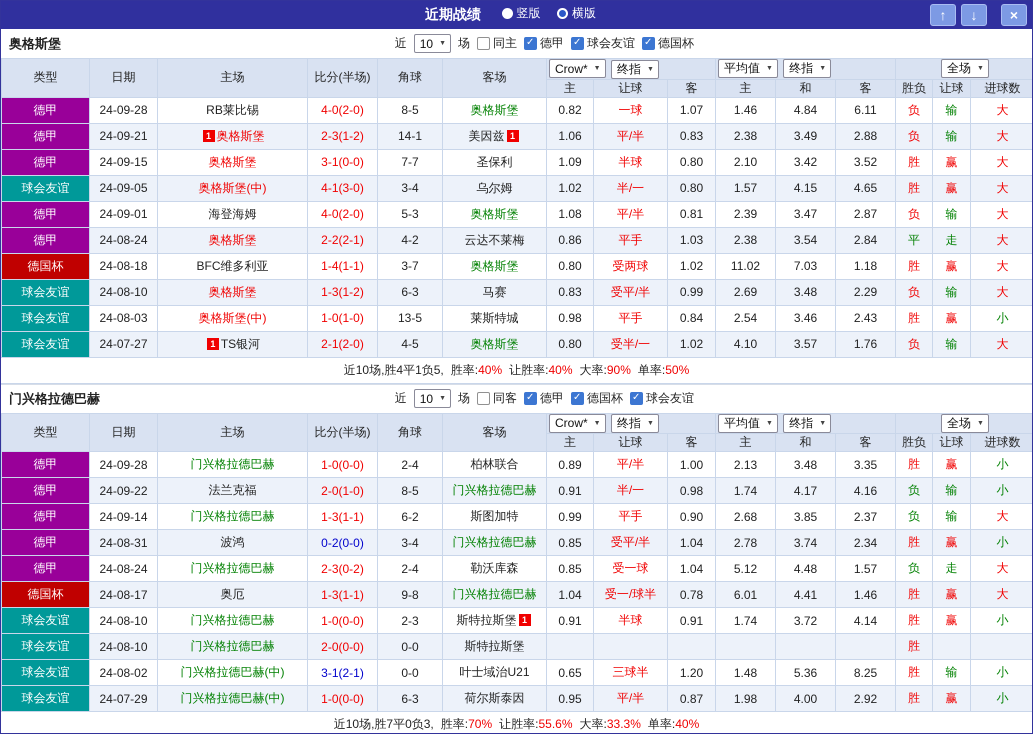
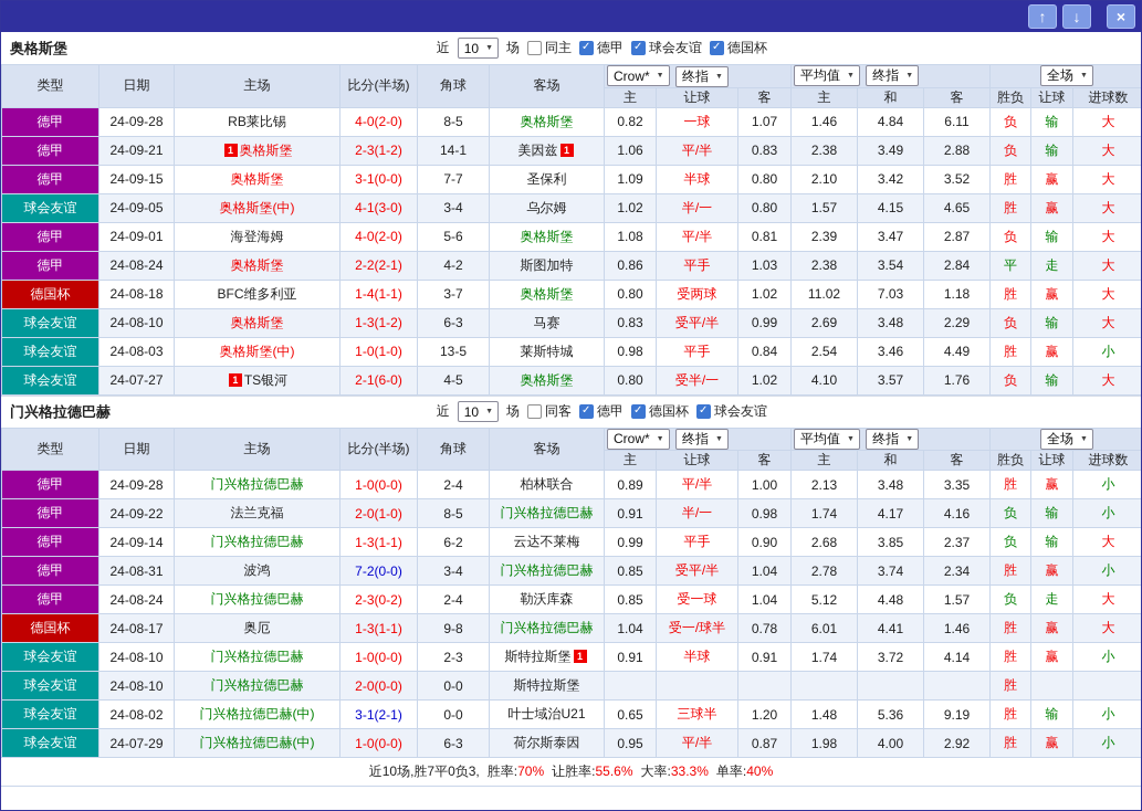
- 近期战绩
- 竖版
- 横版
  ↑
  ↓
  ×
  奥格斯堡
  近
  10
  场
  同主
  德甲
  球会友谊
  德国杯
  类型	日期	主场	比分(半场)	角球	客场	Crow* 终指	平均值 终指	全场
  主	让球	客	主	和	客	胜负	让球	进球数
  德甲	24-09-28	RB莱比锡	4-0(2-0)	8-5	奥格斯堡	0.82	一球	1.07	1.46	4.84	6.11	负	输	大
  德甲	24-09-21	1 奥格斯堡	2-3(1-2)	14-1	美因兹 1	1.06	平/半	0.83	2.38	3.49	2.88	负	输	大
  德甲	24-09-15	奥格斯堡	3-1(0-0)	7-7	圣保利	1.09	半球	0.80	2.10	3.42	3.52	胜	赢	大
  球会友谊	24-09-05	奥格斯堡(中)	4-1(3-0)	3-4	乌尔姆	1.02	半/一	0.80	1.57	4.15	4.65	胜	赢	大
- 德甲	24-09-01	海登海姆	4-0(2-0)	5-3	奥格斯堡	1.08	平/半	0.81	2.39	3.47	2.87	负	输	大
+ 德甲	24-09-01	海登海姆	4-0(2-0)	5-6	奥格斯堡	1.08	平/半	0.81	2.39	3.47	2.87	负	输	大
- 德甲	24-08-24	奥格斯堡	2-2(2-1)	4-2	云达不莱梅	0.86	平手	1.03	2.38	3.54	2.84	平	走	大
+ 德甲	24-08-24	奥格斯堡	2-2(2-1)	4-2	斯图加特	0.86	平手	1.03	2.38	3.54	2.84	平	走	大
  德国杯	24-08-18	BFC维多利亚	1-4(1-1)	3-7	奥格斯堡	0.80	受两球	1.02	11.02	7.03	1.18	胜	赢	大
  球会友谊	24-08-10	奥格斯堡	1-3(1-2)	6-3	马赛	0.83	受平/半	0.99	2.69	3.48	2.29	负	输	大
- 球会友谊	24-08-03	奥格斯堡(中)	1-0(1-0)	13-5	莱斯特城	0.98	平手	0.84	2.54	3.46	2.43	胜	赢	小
+ 球会友谊	24-08-03	奥格斯堡(中)	1-0(1-0)	13-5	莱斯特城	0.98	平手	0.84	2.54	3.46	4.49	胜	赢	小
- 球会友谊	24-07-27	1 TS银河	2-1(2-0)	4-5	奥格斯堡	0.80	受半/一	1.02	4.10	3.57	1.76	负	输	大
+ 球会友谊	24-07-27	1 TS银河	2-1(6-0)	4-5	奥格斯堡	0.80	受半/一	1.02	4.10	3.57	1.76	负	输	大
- 近10场,胜4平1负5,
- 胜率:40%
- 让胜率:40%
- 大率:90%
- 单率:50%
  门兴格拉德巴赫
  近
  10
  场
  同客
  德甲
  德国杯
  球会友谊
  类型	日期	主场	比分(半场)	角球	客场	Crow* 终指	平均值 终指	全场
  主	让球	客	主	和	客	胜负	让球	进球数
  德甲	24-09-28	门兴格拉德巴赫	1-0(0-0)	2-4	柏林联合	0.89	平/半	1.00	2.13	3.48	3.35	胜	赢	小
  德甲	24-09-22	法兰克福	2-0(1-0)	8-5	门兴格拉德巴赫	0.91	半/一	0.98	1.74	4.17	4.16	负	输	小
- 德甲	24-09-14	门兴格拉德巴赫	1-3(1-1)	6-2	斯图加特	0.99	平手	0.90	2.68	3.85	2.37	负	输	大
+ 德甲	24-09-14	门兴格拉德巴赫	1-3(1-1)	6-2	云达不莱梅	0.99	平手	0.90	2.68	3.85	2.37	负	输	大
- 德甲	24-08-31	波鸿	0-2(0-0)	3-4	门兴格拉德巴赫	0.85	受平/半	1.04	2.78	3.74	2.34	胜	赢	小
+ 德甲	24-08-31	波鸿	7-2(0-0)	3-4	门兴格拉德巴赫	0.85	受平/半	1.04	2.78	3.74	2.34	胜	赢	小
  德甲	24-08-24	门兴格拉德巴赫	2-3(0-2)	2-4	勒沃库森	0.85	受一球	1.04	5.12	4.48	1.57	负	走	大
  德国杯	24-08-17	奥厄	1-3(1-1)	9-8	门兴格拉德巴赫	1.04	受一/球半	0.78	6.01	4.41	1.46	胜	赢	大
  球会友谊	24-08-10	门兴格拉德巴赫	1-0(0-0)	2-3	斯特拉斯堡 1	0.91	半球	0.91	1.74	3.72	4.14	胜	赢	小
  球会友谊	24-08-10	门兴格拉德巴赫	2-0(0-0)	0-0	斯特拉斯堡							胜
- 球会友谊	24-08-02	门兴格拉德巴赫(中)	3-1(2-1)	0-0	叶士域治U21	0.65	三球半	1.20	1.48	5.36	8.25	胜	输	小
+ 球会友谊	24-08-02	门兴格拉德巴赫(中)	3-1(2-1)	0-0	叶士域治U21	0.65	三球半	1.20	1.48	5.36	9.19	胜	输	小
  球会友谊	24-07-29	门兴格拉德巴赫(中)	1-0(0-0)	6-3	荷尔斯泰因	0.95	平/半	0.87	1.98	4.00	2.92	胜	赢	小
  近10场,胜7平0负3,
  胜率:70%
  让胜率:55.6%
  大率:33.3%
  单率:40%
